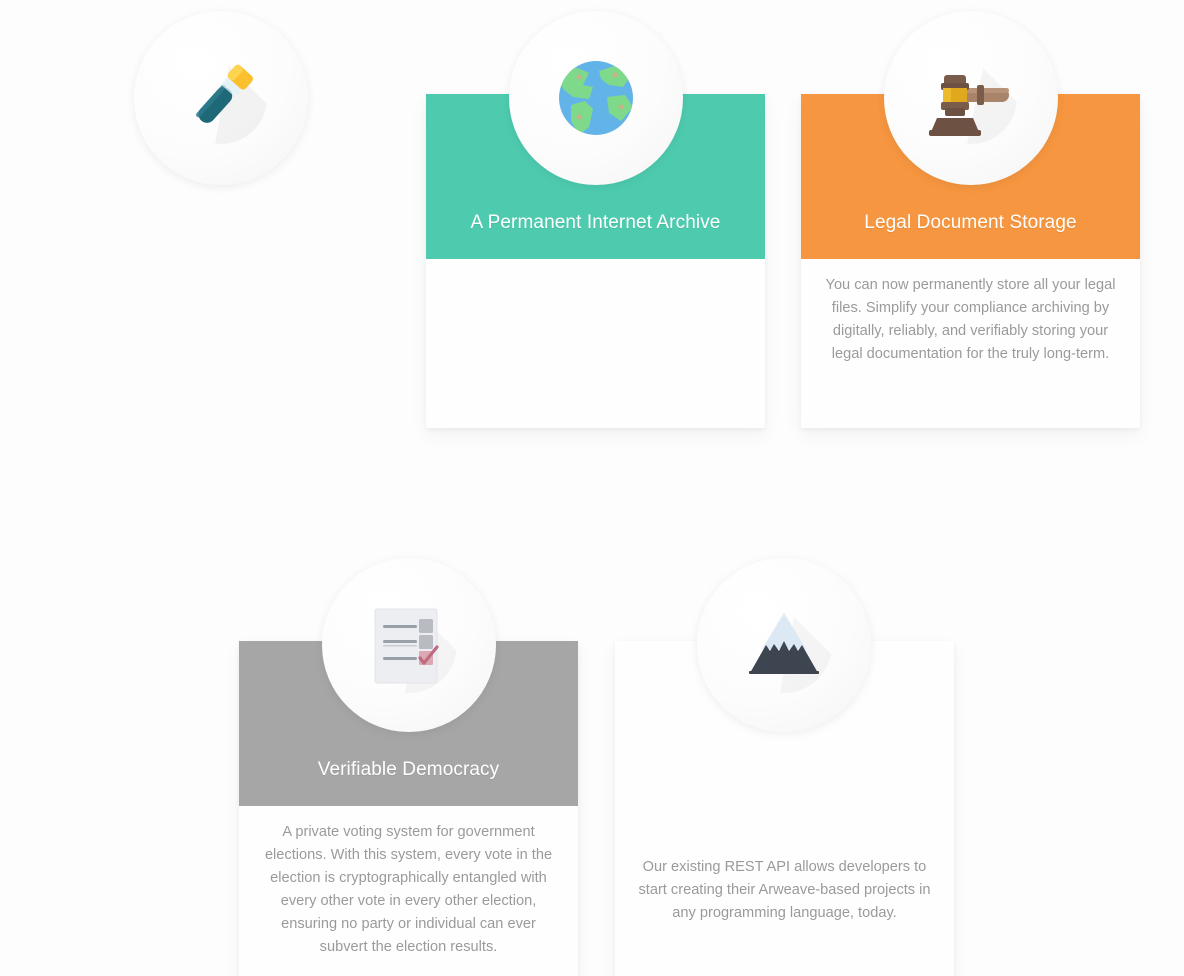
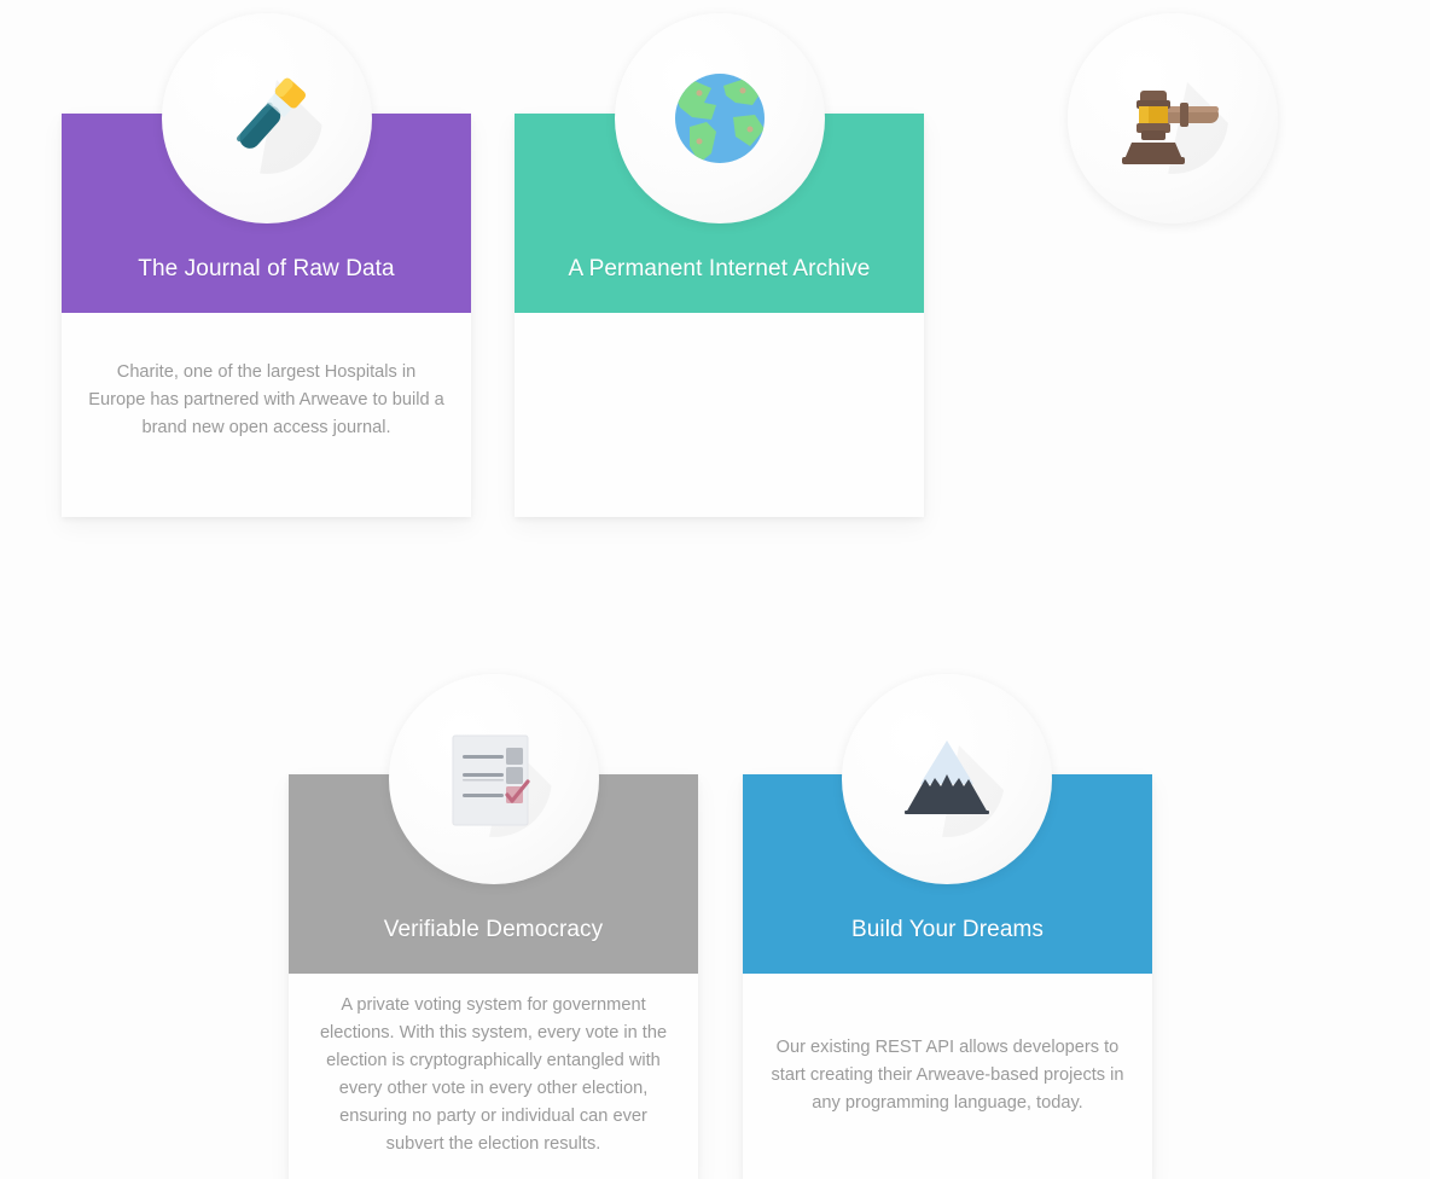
+ The Journal of Raw Data
+ Charite, one of the largest Hospitals in Europe has partnered with Arweave to build a brand new open access journal.
  A Permanent Internet Archive
- Legal Document Storage
- You can now permanently store all your legal files. Simplify your compliance archiving by digitally, reliably, and verifiably storing your legal documentation for the truly long-term.
  Verifiable Democracy
  A private voting system for government elections. With this system, every vote in the election is cryptographically entangled with every other vote in every other election, ensuring no party or individual can ever subvert the election results.
+ Build Your Dreams
  Our existing REST API allows developers to start creating their Arweave-based projects in any programming language, today.
